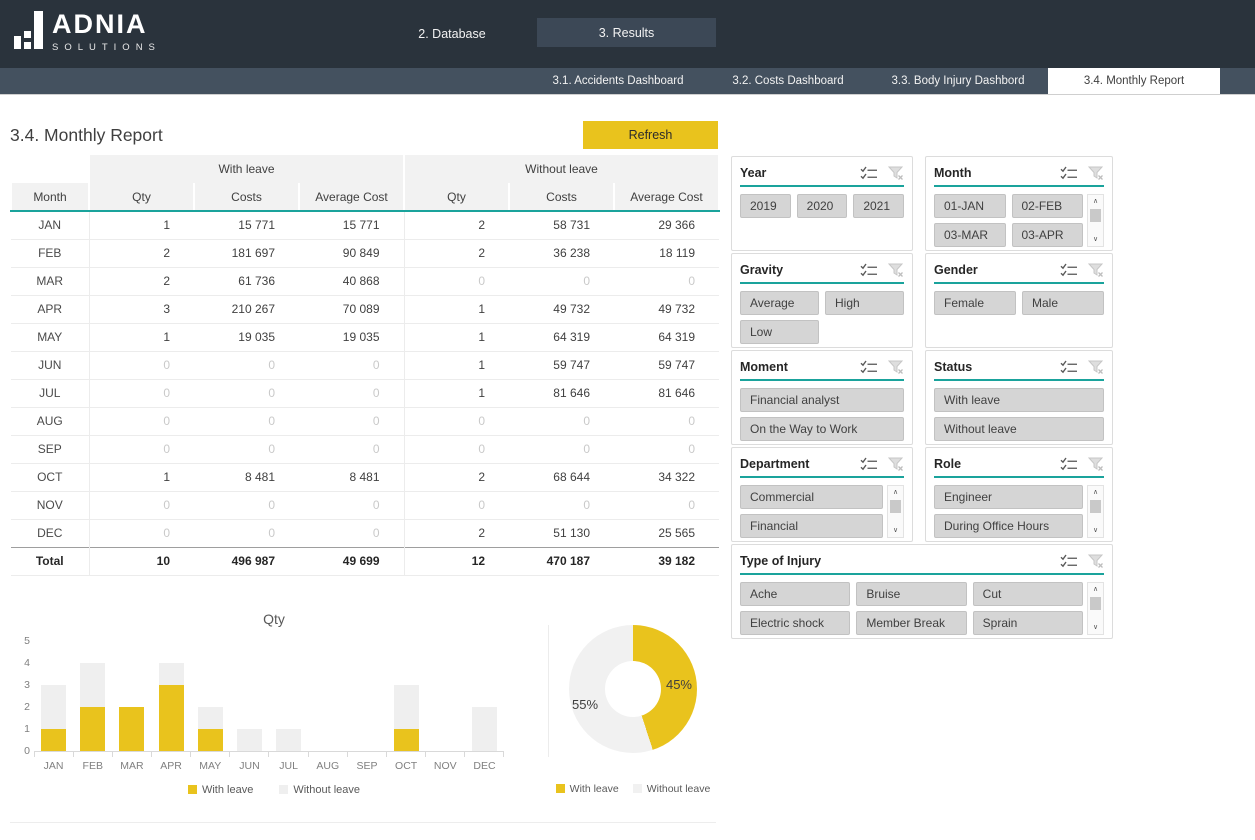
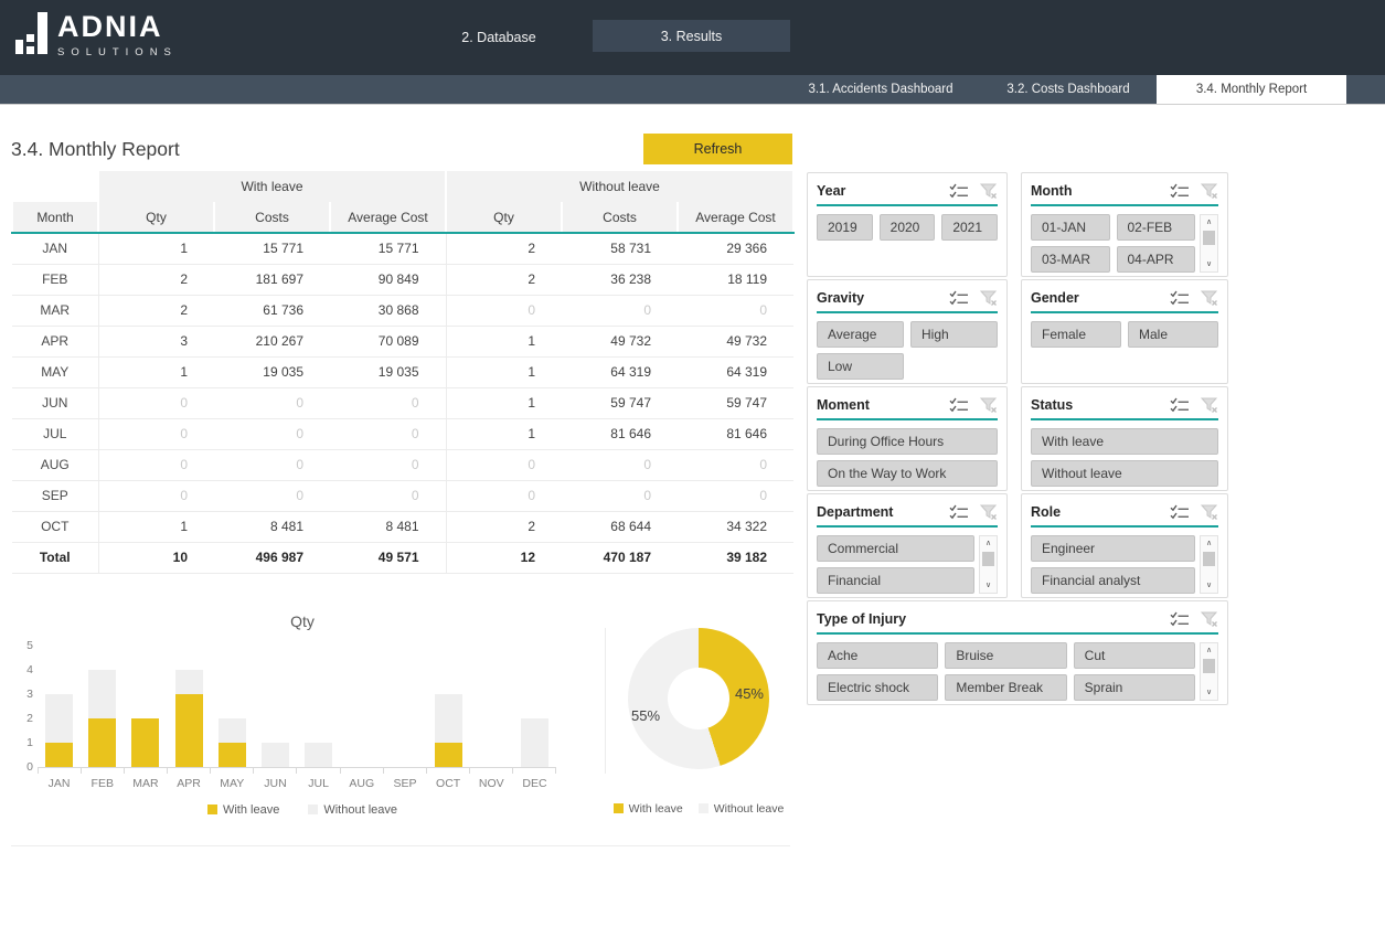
  ADNIA
  SOLUTIONS
  2. Database
  3. Results
  3.1. Accidents Dashboard
  3.2. Costs Dashboard
- 3.3. Body Injury Dashbord
  3.4. Monthly Report
  3.4. Monthly Report
  Refresh
  	With leave	Without leave
  Month	Qty	Costs	Average Cost	Qty	Costs	Average Cost
  JAN	1	15 771	15 771	2	58 731	29 366
  FEB	2	181 697	90 849	2	36 238	18 119
- MAR	2	61 736	40 868	0	0	0
+ MAR	2	61 736	30 868	0	0	0
  APR	3	210 267	70 089	1	49 732	49 732
  MAY	1	19 035	19 035	1	64 319	64 319
  JUN	0	0	0	1	59 747	59 747
  JUL	0	0	0	1	81 646	81 646
  AUG	0	0	0	0	0	0
  SEP	0	0	0	0	0	0
  OCT	1	8 481	8 481	2	68 644	34 322
- NOV	0	0	0	0	0	0
- DEC	0	0	0	2	51 130	25 565
- Total	10	496 987	49 699	12	470 187	39 182
+ Total	10	496 987	49 571	12	470 187	39 182
  Qty
  0
  1
  2
  3
  4
  5
  JAN
  FEB
  MAR
  APR
  MAY
  JUN
  JUL
  AUG
  SEP
  OCT
  NOV
  DEC
  With leave
  Without leave
  45%
  55%
  With leave
  Without leave
  Year
  2019
  2020
  2021
  Month
  01-JAN
  02-FEB
  03-MAR
- 03-APR
+ 04-APR
  Gravity
  Average
  High
  Low
  Gender
  Female
  Male
  Moment
- Financial analyst
+ During Office Hours
  On the Way to Work
  Status
  With leave
  Without leave
  Department
  Commercial
  Financial
  Role
  Engineer
- During Office Hours
+ Financial analyst
  Type of Injury
  Ache
  Bruise
  Cut
  Electric shock
  Member Break
  Sprain
